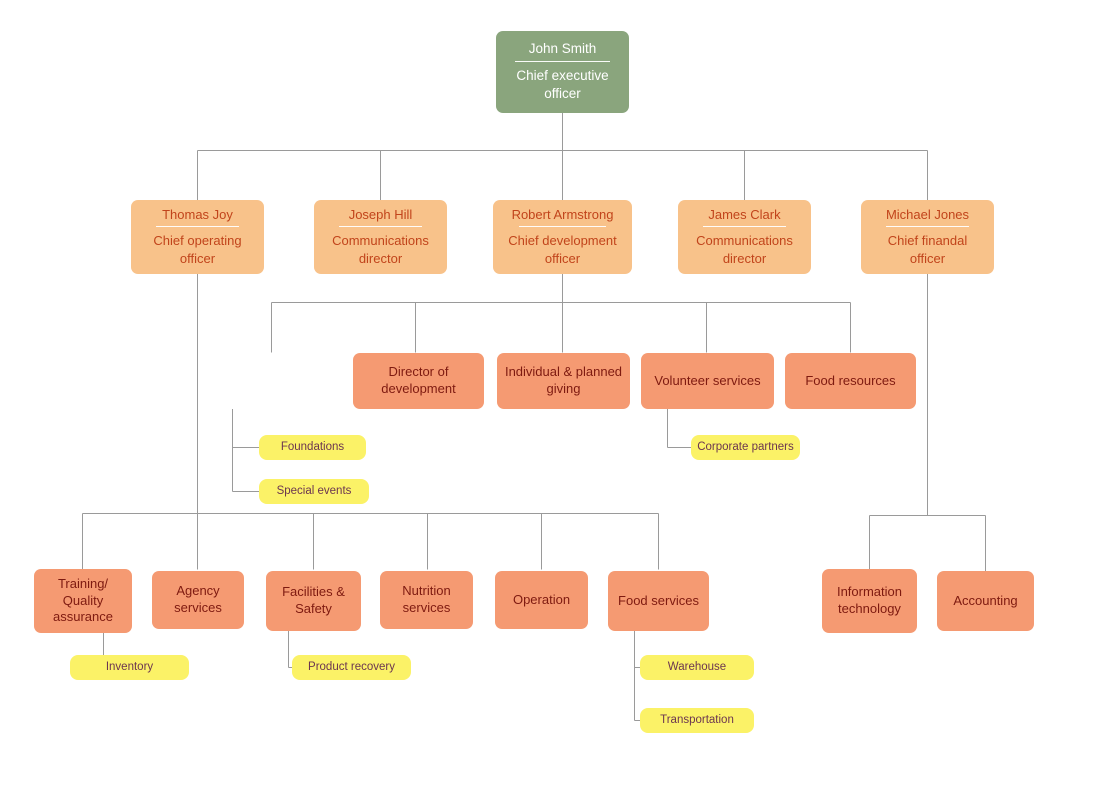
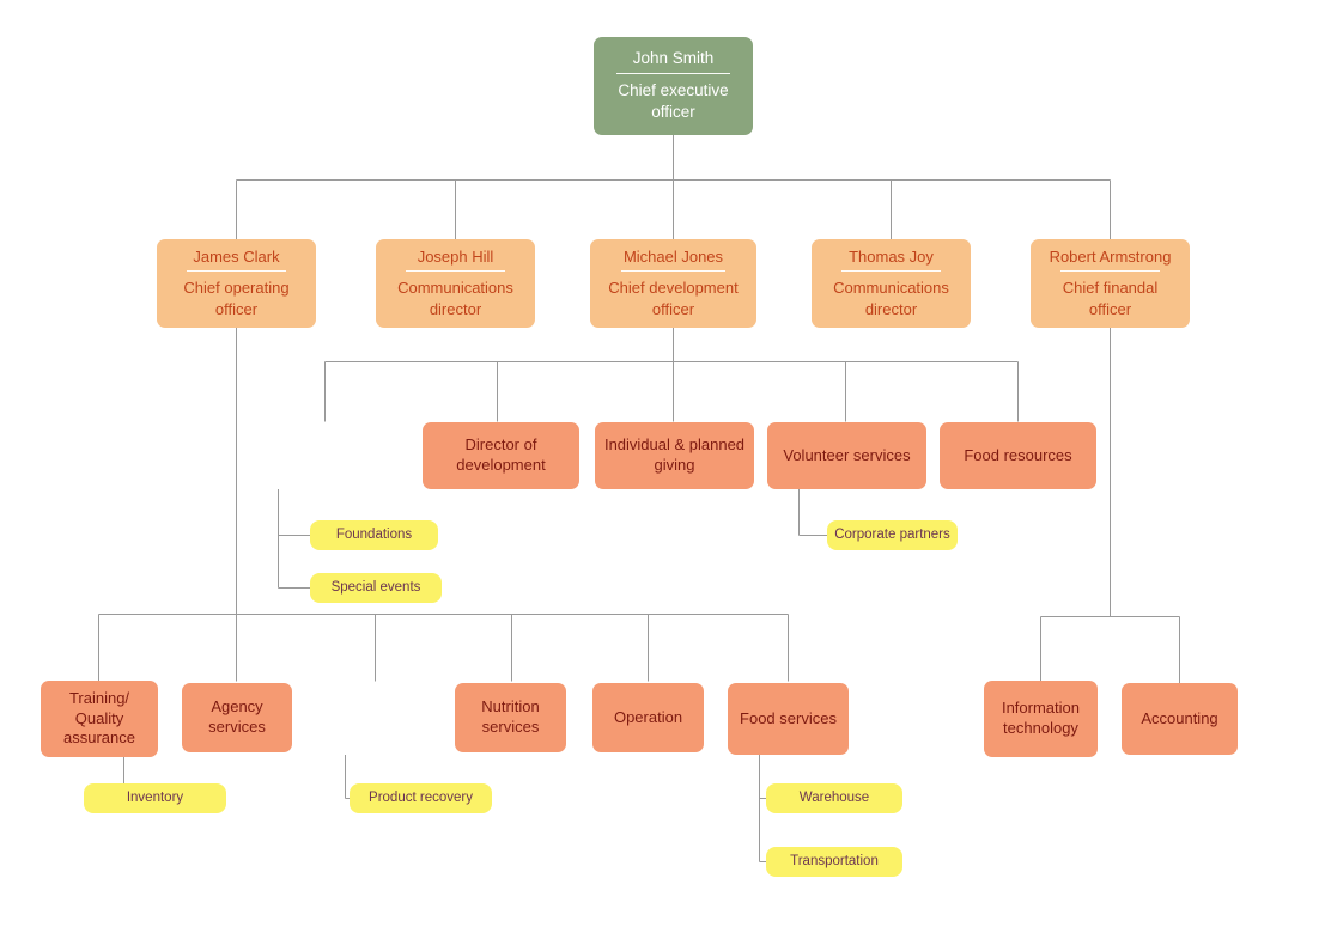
  John Smith
  Chief executive
  officer
- Thomas Joy
+ James Clark
  Chief operating
  officer
  Joseph Hill
  Communications
  director
- Robert Armstrong
+ Michael Jones
  Chief development
  officer
- James Clark
+ Thomas Joy
  Communications
  director
- Michael Jones
+ Robert Armstrong
  Chief finandal
  officer
  Director of
  development
  Individual & planned
  giving
  Volunteer services
  Food resources
  Foundations
  Special events
  Corporate partners
  Training/
  Quality
  assurance
  Agency
  services
- Facilities &
- Safety
  Nutrition
  services
  Operation
  Food services
  Inventory
  Product recovery
  Warehouse
  Transportation
  Information
  technology
  Accounting
